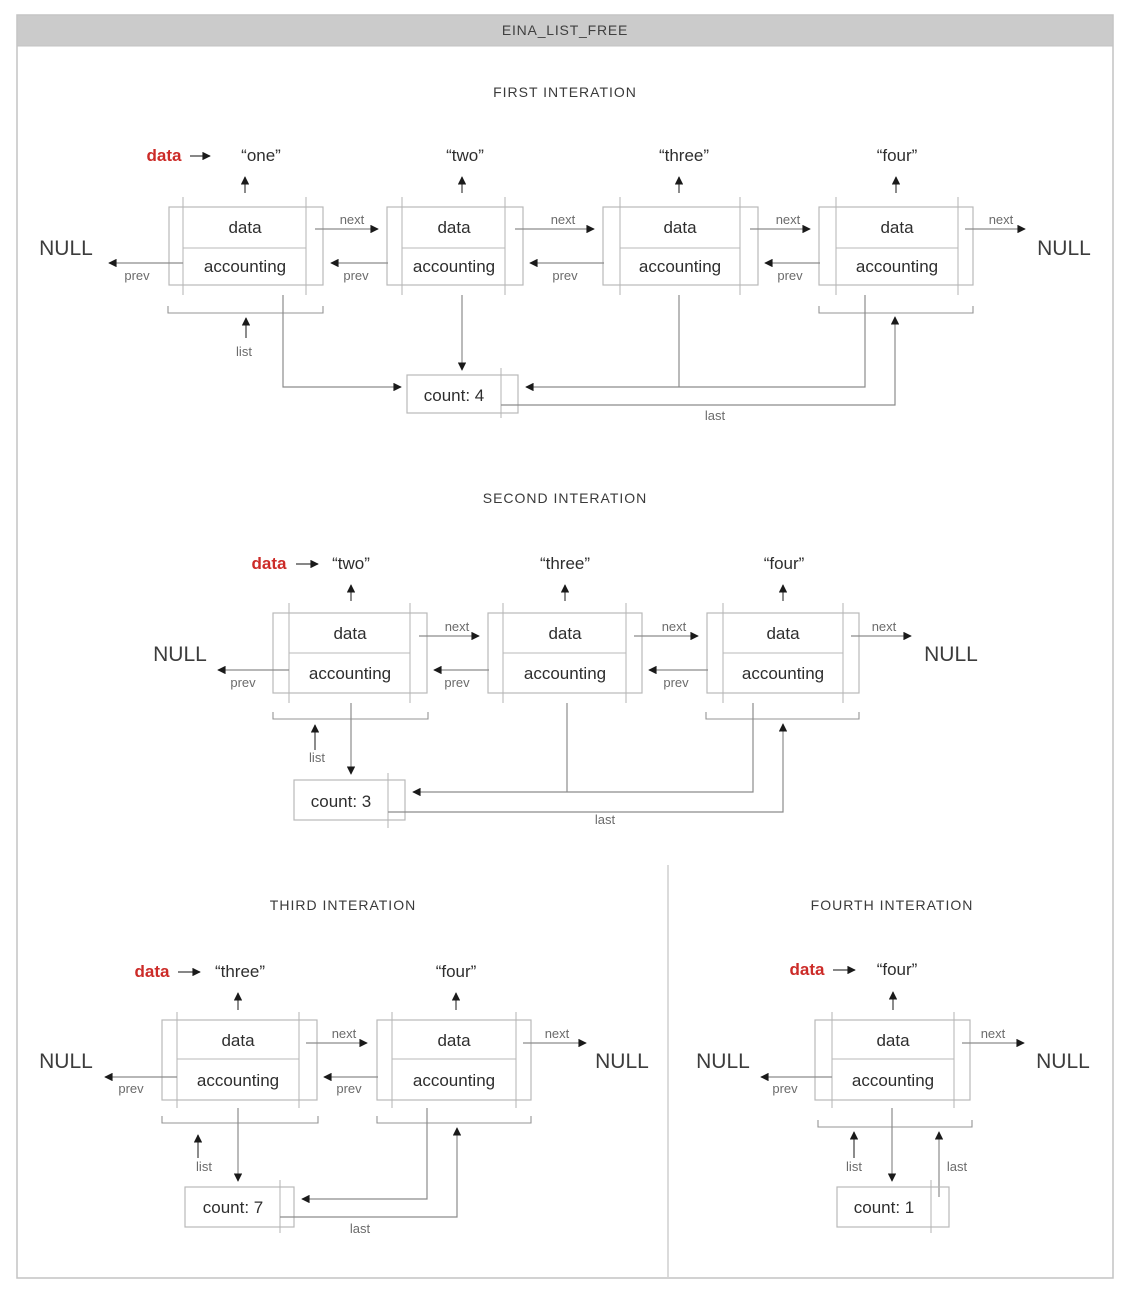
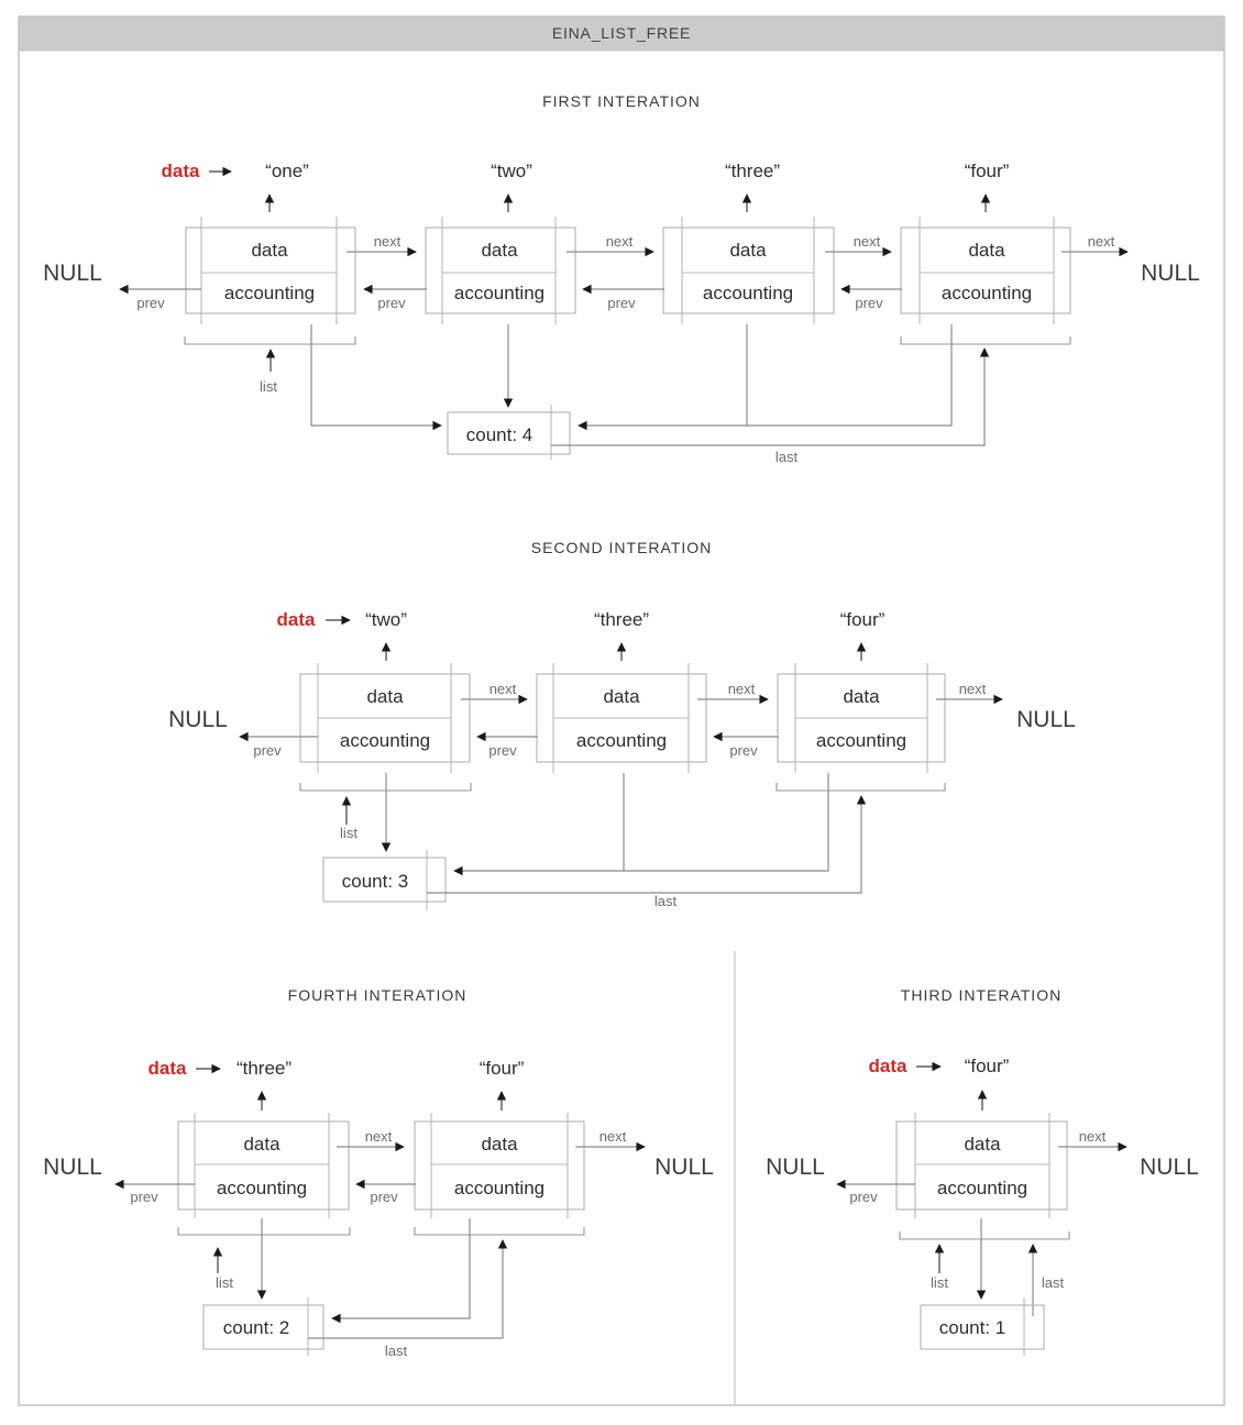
  EINA_LIST_FREE
  FIRST INTERATION
  data
  “one”
  “two”
  “three”
  “four”
  data
  accounting
  data
  accounting
  data
  accounting
  data
  accounting
  NULL
  NULL
  next
  next
  next
  next
  prev
  prev
  prev
  prev
  list
  count: 4
  last
  SECOND INTERATION
  data
  “two”
  “three”
  “four”
  data
  accounting
  data
  accounting
  data
  accounting
  NULL
  NULL
  next
  next
  next
  prev
  prev
  prev
  list
  count: 3
  last
- THIRD INTERATION
+ FOURTH INTERATION
  data
  “three”
  “four”
  data
  accounting
  data
  accounting
  NULL
  NULL
  next
  next
  prev
  prev
  list
- count: 7
+ count: 2
  last
- FOURTH INTERATION
+ THIRD INTERATION
  data
  “four”
  data
  accounting
  NULL
  NULL
  next
  prev
  list
  last
  count: 1
